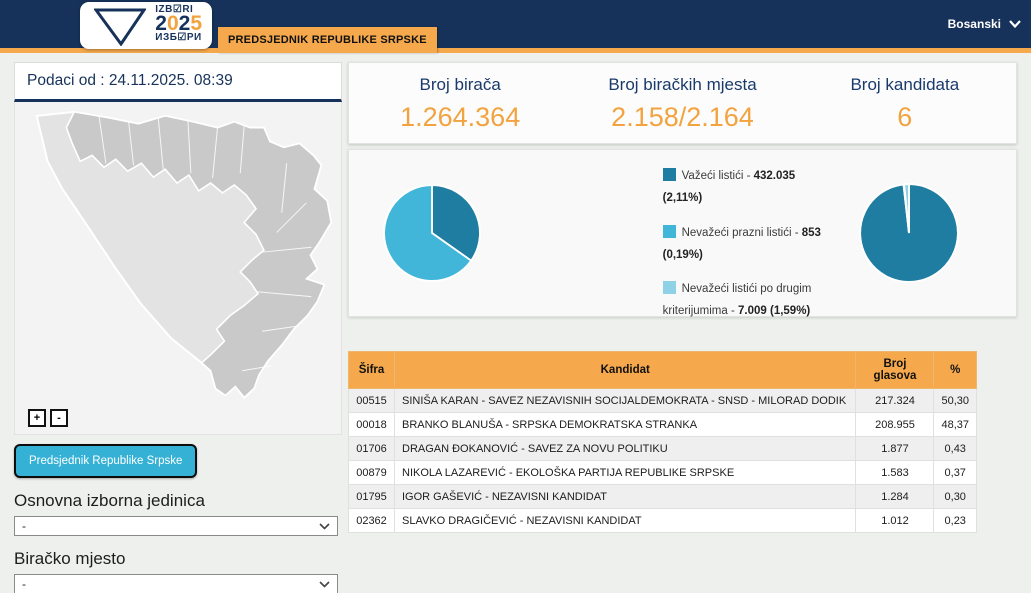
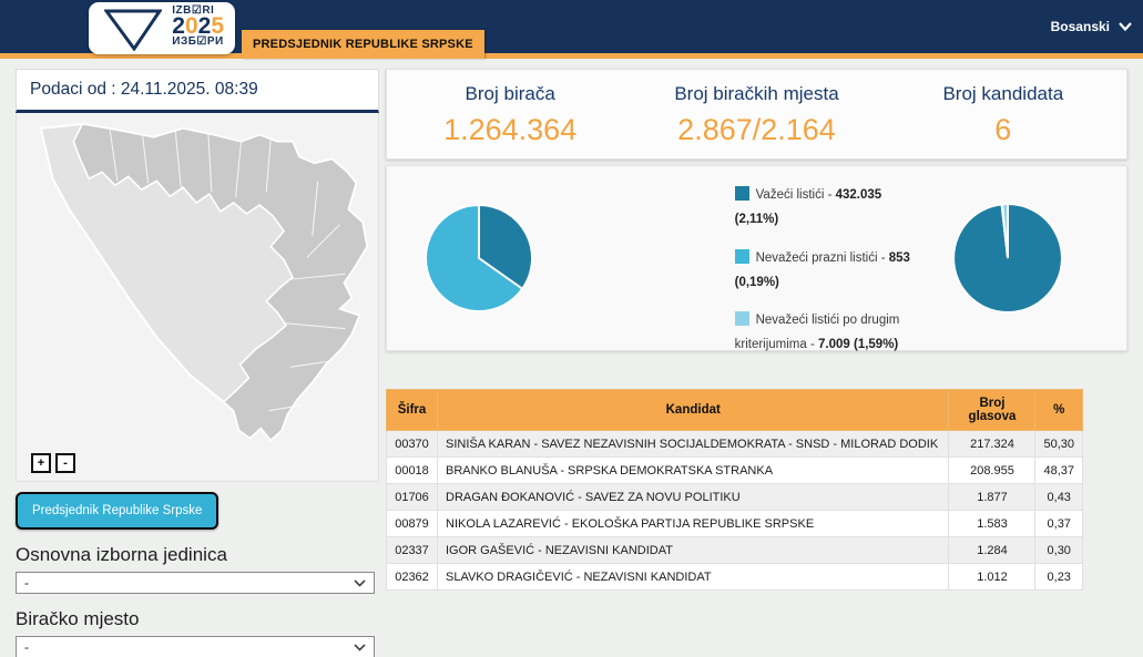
  IZB☑RI
  2025
  ИЗБ☑РИ
  Bosanski
  PREDSJEDNIK REPUBLIKE SRPSKE
  Podaci od : 24.11.2025. 08:39
  +
  -
  Predsjednik Republike Srpske
  Osnovna izborna jedinica
  -
  Biračko mjesto
  -
  Broj birača
  1.264.364
  Broj biračkih mjesta
- 2.158/2.164
+ 2.867/2.164
  Broj kandidata
  6
  Važeći listići - 432.035 (2,11%)
  Nevažeći prazni listići - 853 (0,19%)
  Nevažeći listići po drugim kriterijumima - 7.009 (1,59%)
  Šifra	Kandidat	Broj glasova	%
- 00515	SINIŠA KARAN - SAVEZ NEZAVISNIH SOCIJALDEMOKRATA - SNSD - MILORAD DODIK	217.324	50,30
+ 00370	SINIŠA KARAN - SAVEZ NEZAVISNIH SOCIJALDEMOKRATA - SNSD - MILORAD DODIK	217.324	50,30
  00018	BRANKO BLANUŠA - SRPSKA DEMOKRATSKA STRANKA	208.955	48,37
  01706	DRAGAN ĐOKANOVIĆ - SAVEZ ZA NOVU POLITIKU	1.877	0,43
  00879	NIKOLA LAZAREVIĆ - EKOLOŠKA PARTIJA REPUBLIKE SRPSKE	1.583	0,37
- 01795	IGOR GAŠEVIĆ - NEZAVISNI KANDIDAT	1.284	0,30
+ 02337	IGOR GAŠEVIĆ - NEZAVISNI KANDIDAT	1.284	0,30
  02362	SLAVKO DRAGIČEVIĆ - NEZAVISNI KANDIDAT	1.012	0,23
